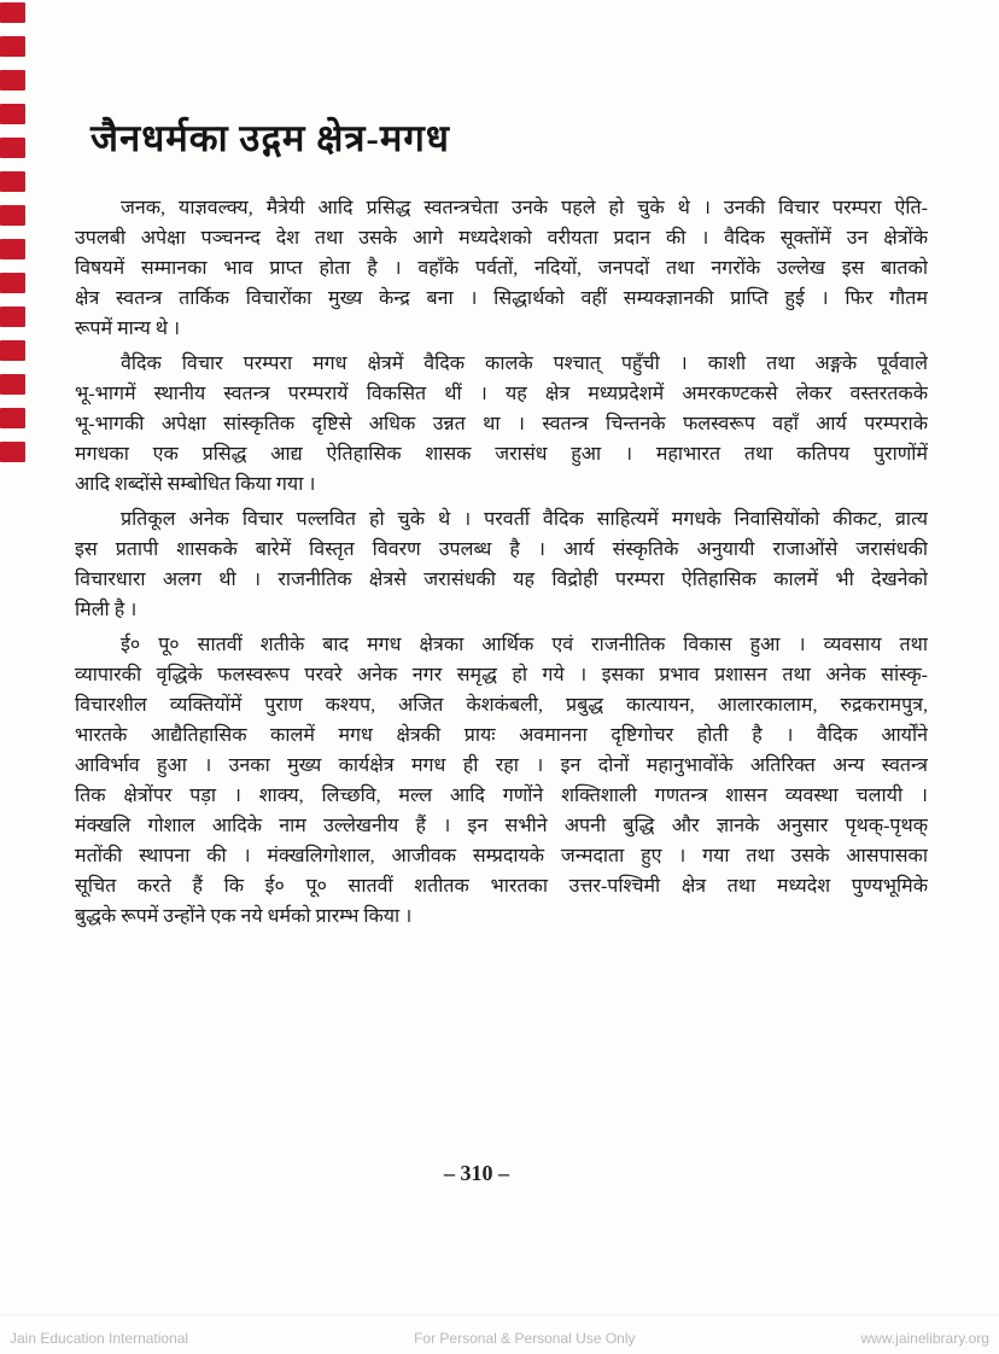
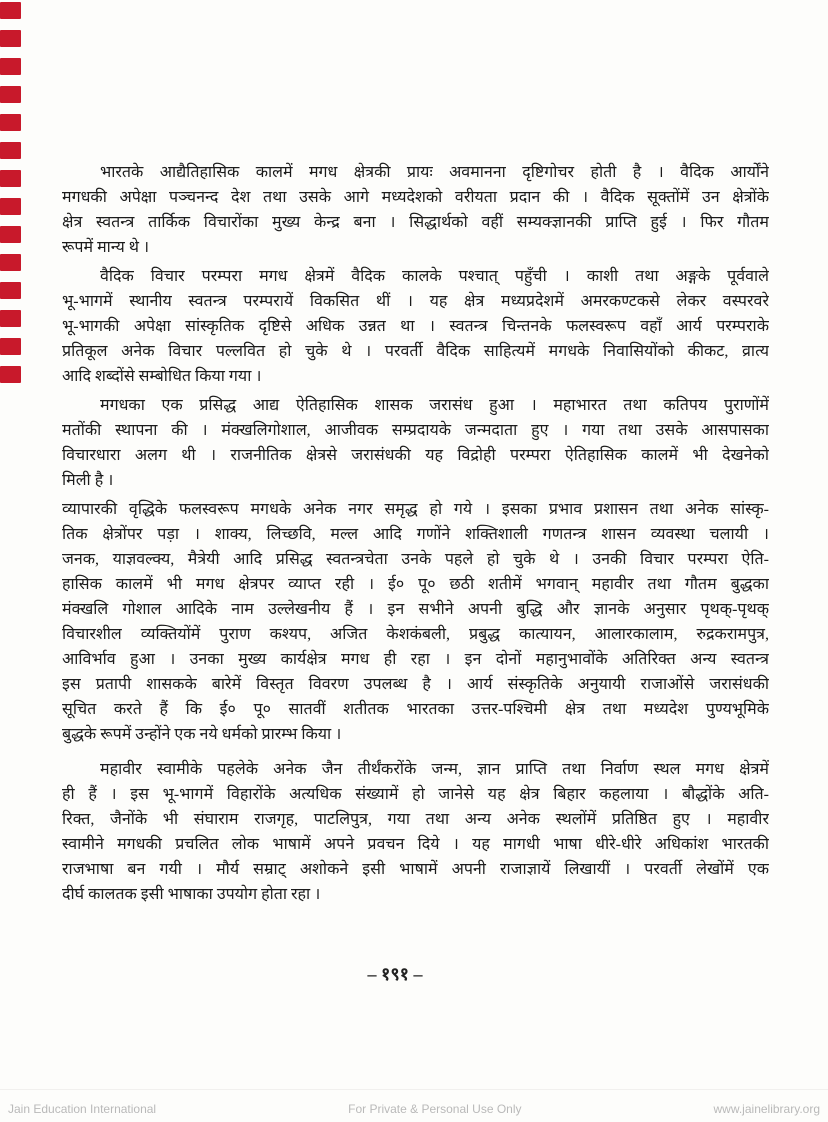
- जैनधर्मका उद्गम क्षेत्र-मगध
- जनक, याज्ञवल्क्य, मैत्रेयी आदि प्रसिद्ध स्वतन्त्रचेता उनके पहले हो चुके थे । उनकी विचार परम्परा ऐति-
+ भारतके आद्यैतिहासिक कालमें मगध क्षेत्रकी प्रायः अवमानना दृष्टिगोचर होती है । वैदिक आर्योंने
- उपलबी अपेक्षा पञ्चनन्द देश तथा उसके आगे मध्यदेशको वरीयता प्रदान की । वैदिक सूक्तोंमें उन क्षेत्रोंके
+ मगधकी अपेक्षा पञ्चनन्द देश तथा उसके आगे मध्यदेशको वरीयता प्रदान की । वैदिक सूक्तोंमें उन क्षेत्रोंके
- विषयमें सम्मानका भाव प्राप्त होता है । वहाँके पर्वतों, नदियों, जनपदों तथा नगरोंके उल्लेख इस बातको
  क्षेत्र स्वतन्त्र तार्किक विचारोंका मुख्य केन्द्र बना । सिद्धार्थको वहीं सम्यक्ज्ञानकी प्राप्ति हुई । फिर गौतम
  रूपमें मान्य थे ।
  वैदिक विचार परम्परा मगध क्षेत्रमें वैदिक कालके पश्चात् पहुँची । काशी तथा अङ्गके पूर्ववाले
- भू-भागमें स्थानीय स्वतन्त्र परम्परायें विकसित थीं । यह क्षेत्र मध्यप्रदेशमें अमरकण्टकसे लेकर वस्तरतकके
+ भू-भागमें स्थानीय स्वतन्त्र परम्परायें विकसित थीं । यह क्षेत्र मध्यप्रदेशमें अमरकण्टकसे लेकर वस्परवरे
  भू-भागकी अपेक्षा सांस्कृतिक दृष्टिसे अधिक उन्नत था । स्वतन्त्र चिन्तनके फलस्वरूप वहाँ आर्य परम्पराके
- मगधका एक प्रसिद्ध आद्य ऐतिहासिक शासक जरासंध हुआ । महाभारत तथा कतिपय पुराणोंमें
+ प्रतिकूल अनेक विचार पल्लवित हो चुके थे । परवर्ती वैदिक साहित्यमें मगधके निवासियोंको कीकट, व्रात्य
  आदि शब्दोंसे सम्बोधित किया गया ।
- प्रतिकूल अनेक विचार पल्लवित हो चुके थे । परवर्ती वैदिक साहित्यमें मगधके निवासियोंको कीकट, व्रात्य
+ मगधका एक प्रसिद्ध आद्य ऐतिहासिक शासक जरासंध हुआ । महाभारत तथा कतिपय पुराणोंमें
- इस प्रतापी शासकके बारेमें विस्तृत विवरण उपलब्ध है । आर्य संस्कृतिके अनुयायी राजाओंसे जरासंधकी
+ मतोंकी स्थापना की । मंक्खलिगोशाल, आजीवक सम्प्रदायके जन्मदाता हुए । गया तथा उसके आसपासका
  विचारधारा अलग थी । राजनीतिक क्षेत्रसे जरासंधकी यह विद्रोही परम्परा ऐतिहासिक कालमें भी देखनेको
  मिली है ।
- ई० पू० सातवीं शतीके बाद मगध क्षेत्रका आर्थिक एवं राजनीतिक विकास हुआ । व्यवसाय तथा
- व्यापारकी वृद्धिके फलस्वरूप परवरे अनेक नगर समृद्ध हो गये । इसका प्रभाव प्रशासन तथा अनेक सांस्कृ-
+ व्यापारकी वृद्धिके फलस्वरूप मगधके अनेक नगर समृद्ध हो गये । इसका प्रभाव प्रशासन तथा अनेक सांस्कृ-
- विचारशील व्यक्तियोंमें पुराण कश्यप, अजित केशकंबली, प्रबुद्ध कात्यायन, आलारकालाम, रुद्रकरामपुत्र,
+ तिक क्षेत्रोंपर पड़ा । शाक्य, लिच्छवि, मल्ल आदि गणोंने शक्तिशाली गणतन्त्र शासन व्यवस्था चलायी ।
- भारतके आद्यैतिहासिक कालमें मगध क्षेत्रकी प्रायः अवमानना दृष्टिगोचर होती है । वैदिक आर्योंने
+ जनक, याज्ञवल्क्य, मैत्रेयी आदि प्रसिद्ध स्वतन्त्रचेता उनके पहले हो चुके थे । उनकी विचार परम्परा ऐति-
+ हासिक कालमें भी मगध क्षेत्रपर व्याप्त रही । ई० पू० छठी शतीमें भगवान् महावीर तथा गौतम बुद्धका
- आविर्भाव हुआ । उनका मुख्य कार्यक्षेत्र मगध ही रहा । इन दोनों महानुभावोंके अतिरिक्त अन्य स्वतन्त्र
+ मंक्खलि गोशाल आदिके नाम उल्लेखनीय हैं । इन सभीने अपनी बुद्धि और ज्ञानके अनुसार पृथक्-पृथक्
- तिक क्षेत्रोंपर पड़ा । शाक्य, लिच्छवि, मल्ल आदि गणोंने शक्तिशाली गणतन्त्र शासन व्यवस्था चलायी ।
+ विचारशील व्यक्तियोंमें पुराण कश्यप, अजित केशकंबली, प्रबुद्ध कात्यायन, आलारकालाम, रुद्रकरामपुत्र,
- मंक्खलि गोशाल आदिके नाम उल्लेखनीय हैं । इन सभीने अपनी बुद्धि और ज्ञानके अनुसार पृथक्-पृथक्
+ आविर्भाव हुआ । उनका मुख्य कार्यक्षेत्र मगध ही रहा । इन दोनों महानुभावोंके अतिरिक्त अन्य स्वतन्त्र
- मतोंकी स्थापना की । मंक्खलिगोशाल, आजीवक सम्प्रदायके जन्मदाता हुए । गया तथा उसके आसपासका
+ इस प्रतापी शासकके बारेमें विस्तृत विवरण उपलब्ध है । आर्य संस्कृतिके अनुयायी राजाओंसे जरासंधकी
  सूचित करते हैं कि ई० पू० सातवीं शतीतक भारतका उत्तर-पश्चिमी क्षेत्र तथा मध्यदेश पुण्यभूमिके
  बुद्धके रूपमें उन्होंने एक नये धर्मको प्रारम्भ किया ।
+ महावीर स्वामीके पहलेके अनेक जैन तीर्थंकरोंके जन्म, ज्ञान प्राप्ति तथा निर्वाण स्थल मगध क्षेत्रमें
+ ही हैं । इस भू-भागमें विहारोंके अत्यधिक संख्यामें हो जानेसे यह क्षेत्र बिहार कहलाया । बौद्धोंके अति-
+ रिक्त, जैनोंके भी संघाराम राजगृह, पाटलिपुत्र, गया तथा अन्य अनेक स्थलोंमें प्रतिष्ठित हुए । महावीर
+ स्वामीने मगधकी प्रचलित लोक भाषामें अपने प्रवचन दिये । यह मागधी भाषा धीरे-धीरे अधिकांश भारतकी
+ राजभाषा बन गयी । मौर्य सम्राट् अशोकने इसी भाषामें अपनी राजाज्ञायें लिखायीं । परवर्ती लेखोंमें एक
+ दीर्घ कालतक इसी भाषाका उपयोग होता रहा ।
- – 310 –
+ – १९१ –
  Jain Education International
- For Personal & Personal Use Only
+ For Private & Personal Use Only
  www.jainelibrary.org
